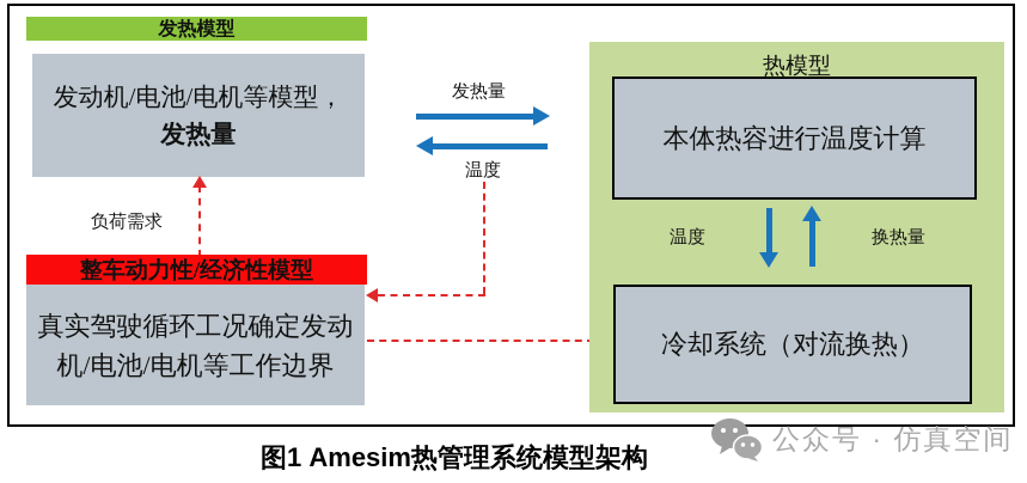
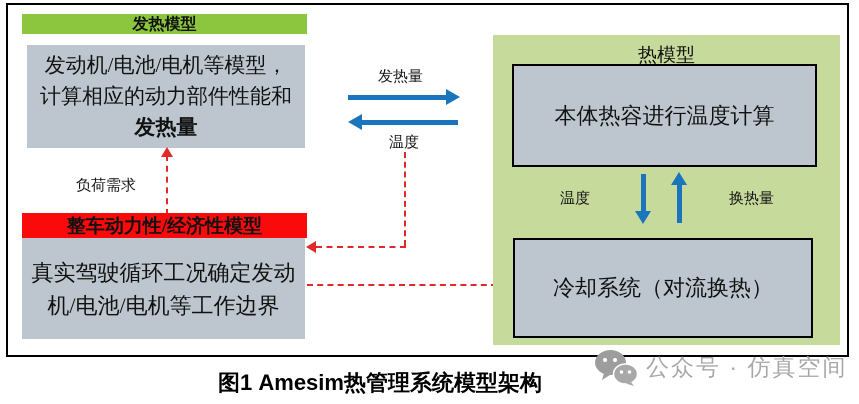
  发热模型
  发动机/电池/电机等模型，
+ 计算相应的动力部件性能和
  发热量
  负荷需求
  整车动力性/经济性模型
  真实驾驶循环工况确定发动
  机/电池/电机等工作边界
  发热量
  温度
  热模型
  本体热容进行温度计算
  温度
  换热量
  冷却系统（对流换热）
  图1 Amesim热管理系统模型架构
  公众号 · 仿真空间
